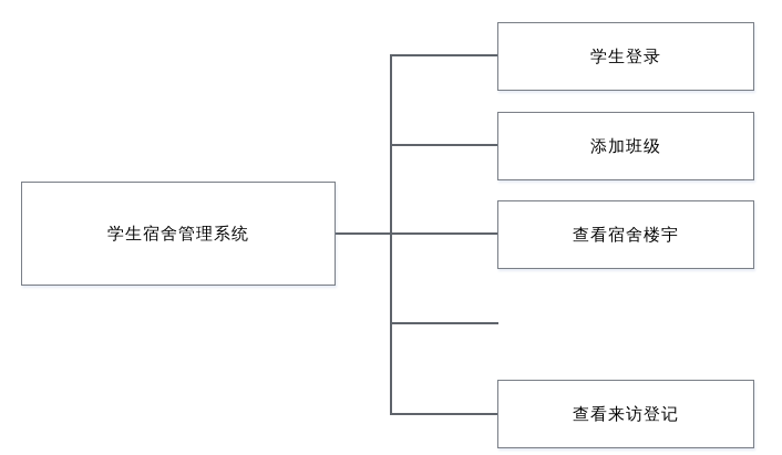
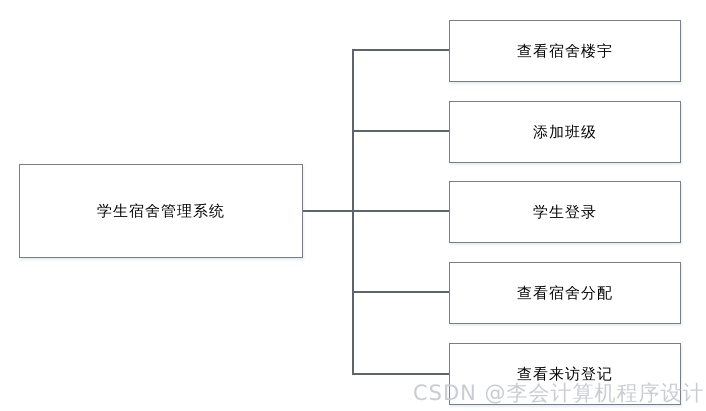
  学生宿舍管理系统
- 学生登录
+ 查看宿舍楼宇
  添加班级
- 查看宿舍楼宇
+ 学生登录
+ 查看宿舍分配
  查看来访登记
+ CSDN @李会计算机程序设计
